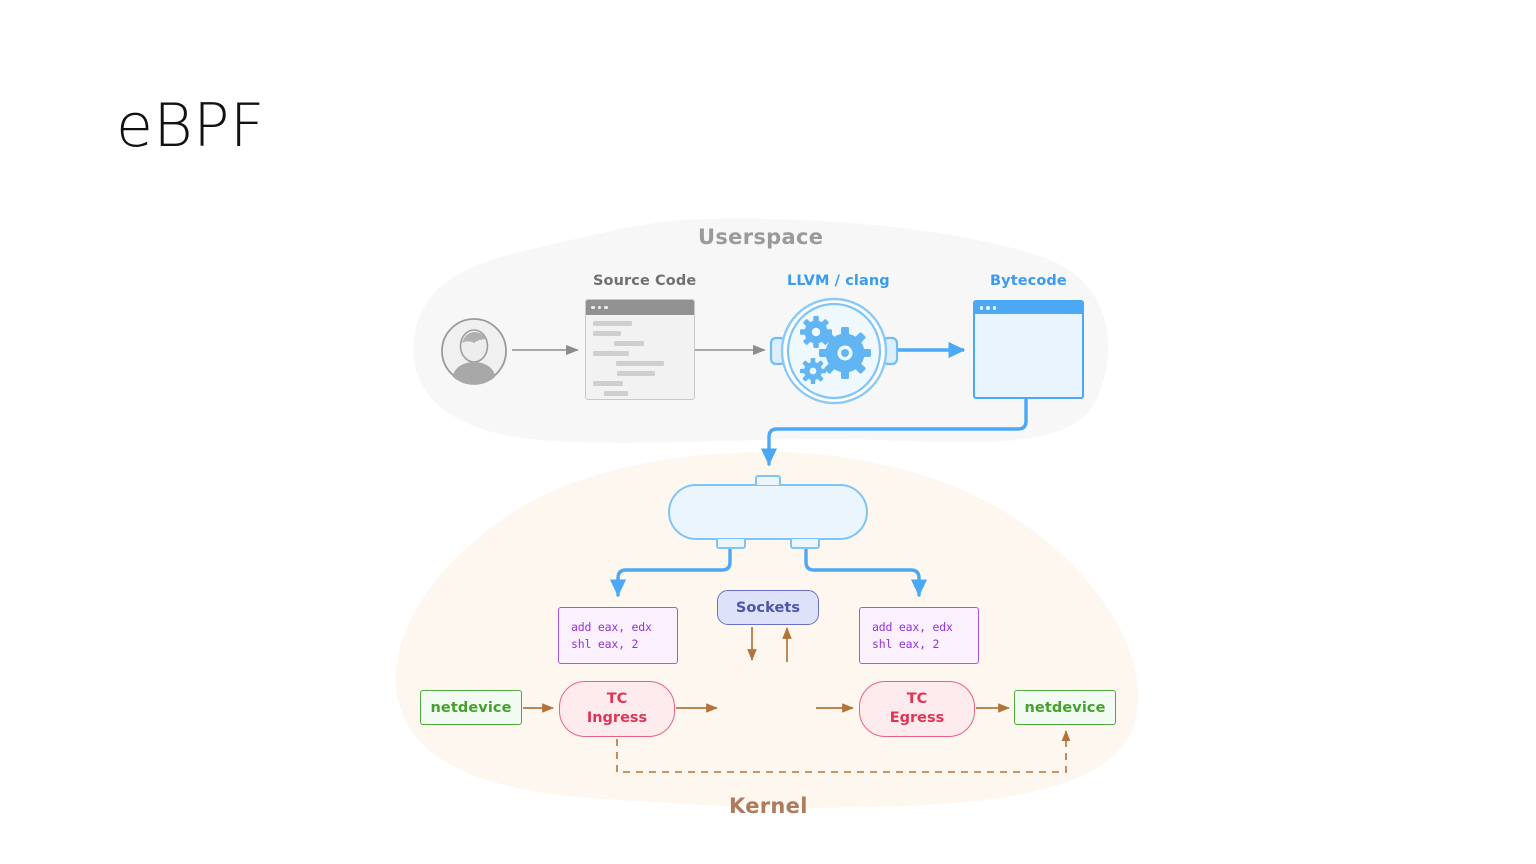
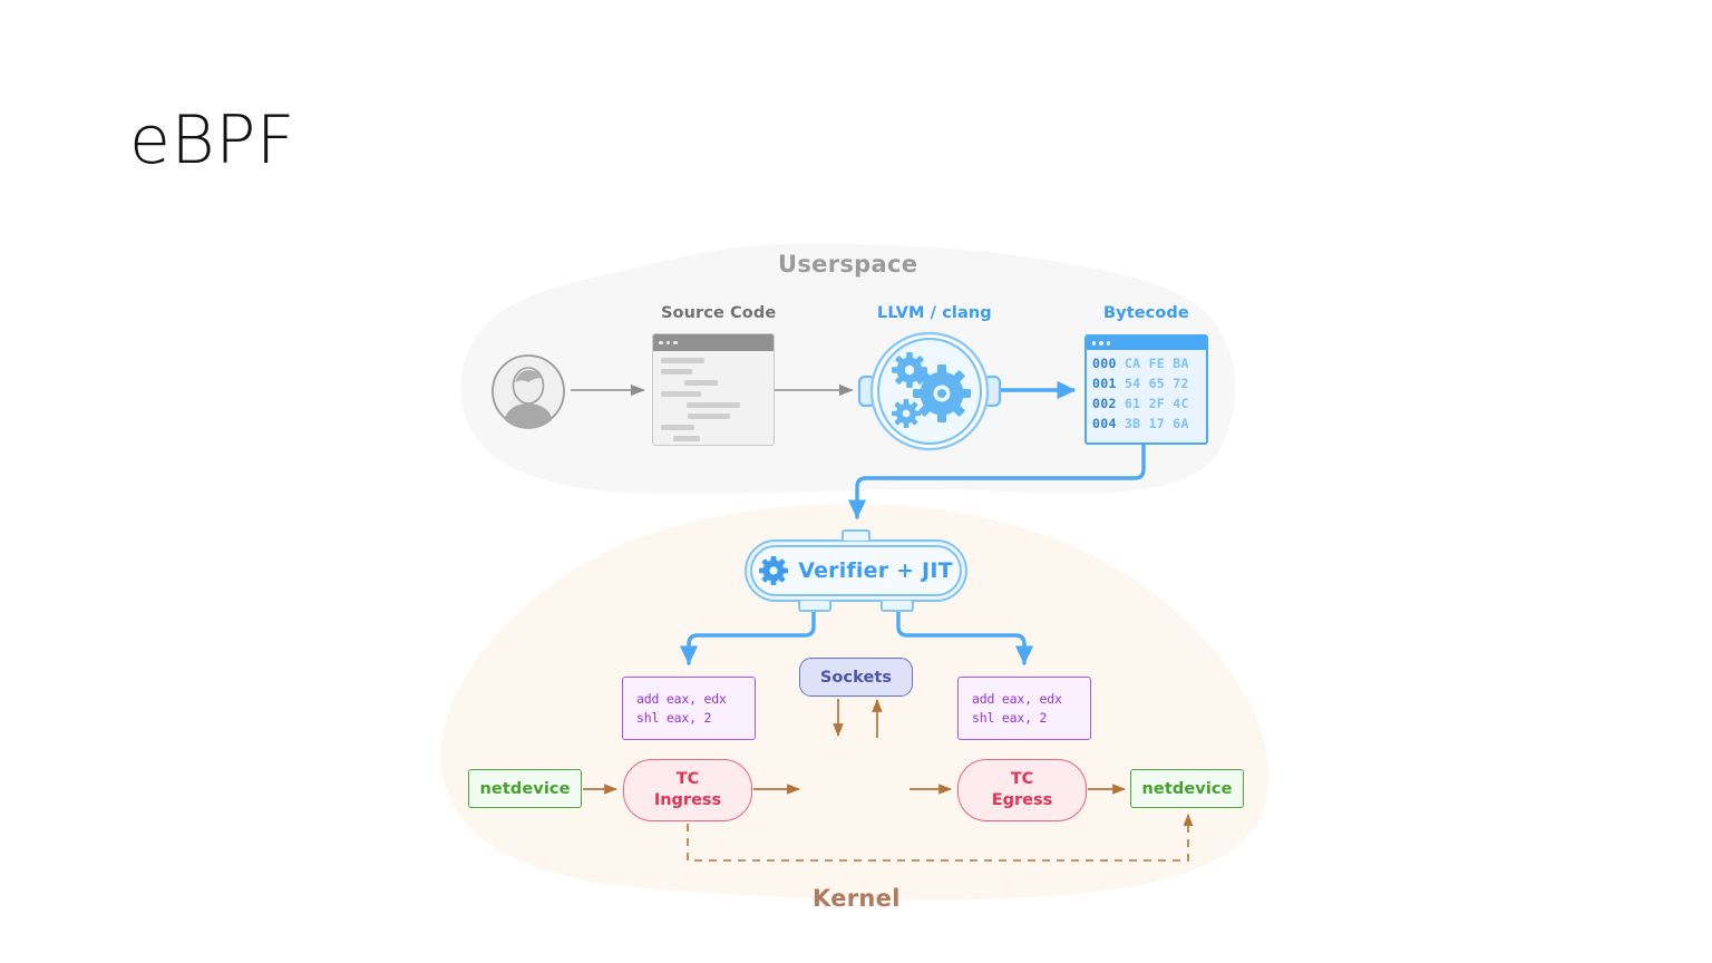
  eBPF
  Userspace
  Kernel
  Source Code
  LLVM / clang
  Bytecode
+ 000 CA FE BA
+ 001 54 65 72
+ 002 61 2F 4C
+ 004 3B 17 6A
+ Verifier + JIT
  add eax, edx
  shl eax, 2
  add eax, edx
  shl eax, 2
  Sockets
  TC
  Ingress
  TC
  Egress
  netdevice
  netdevice
